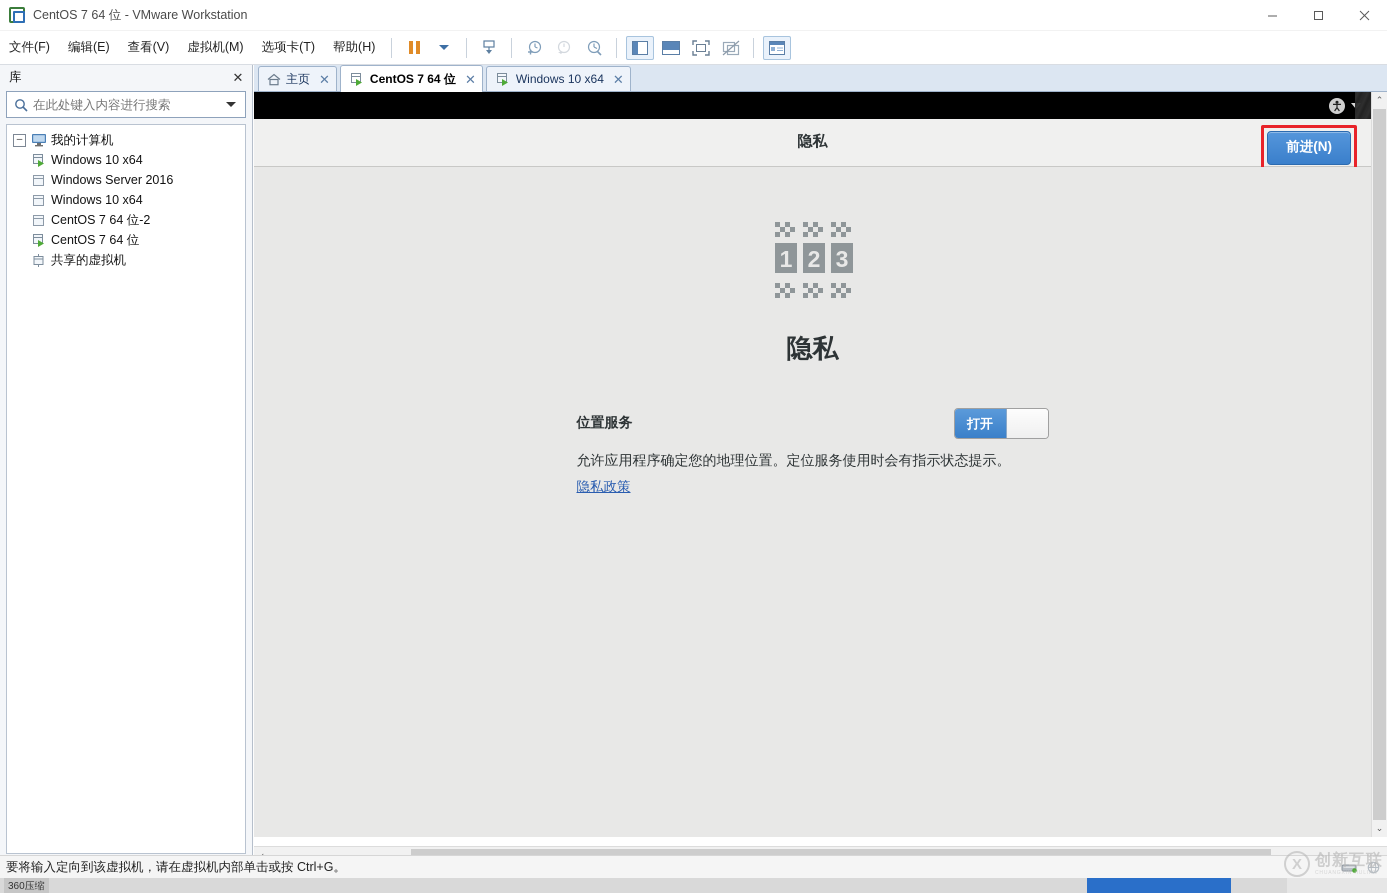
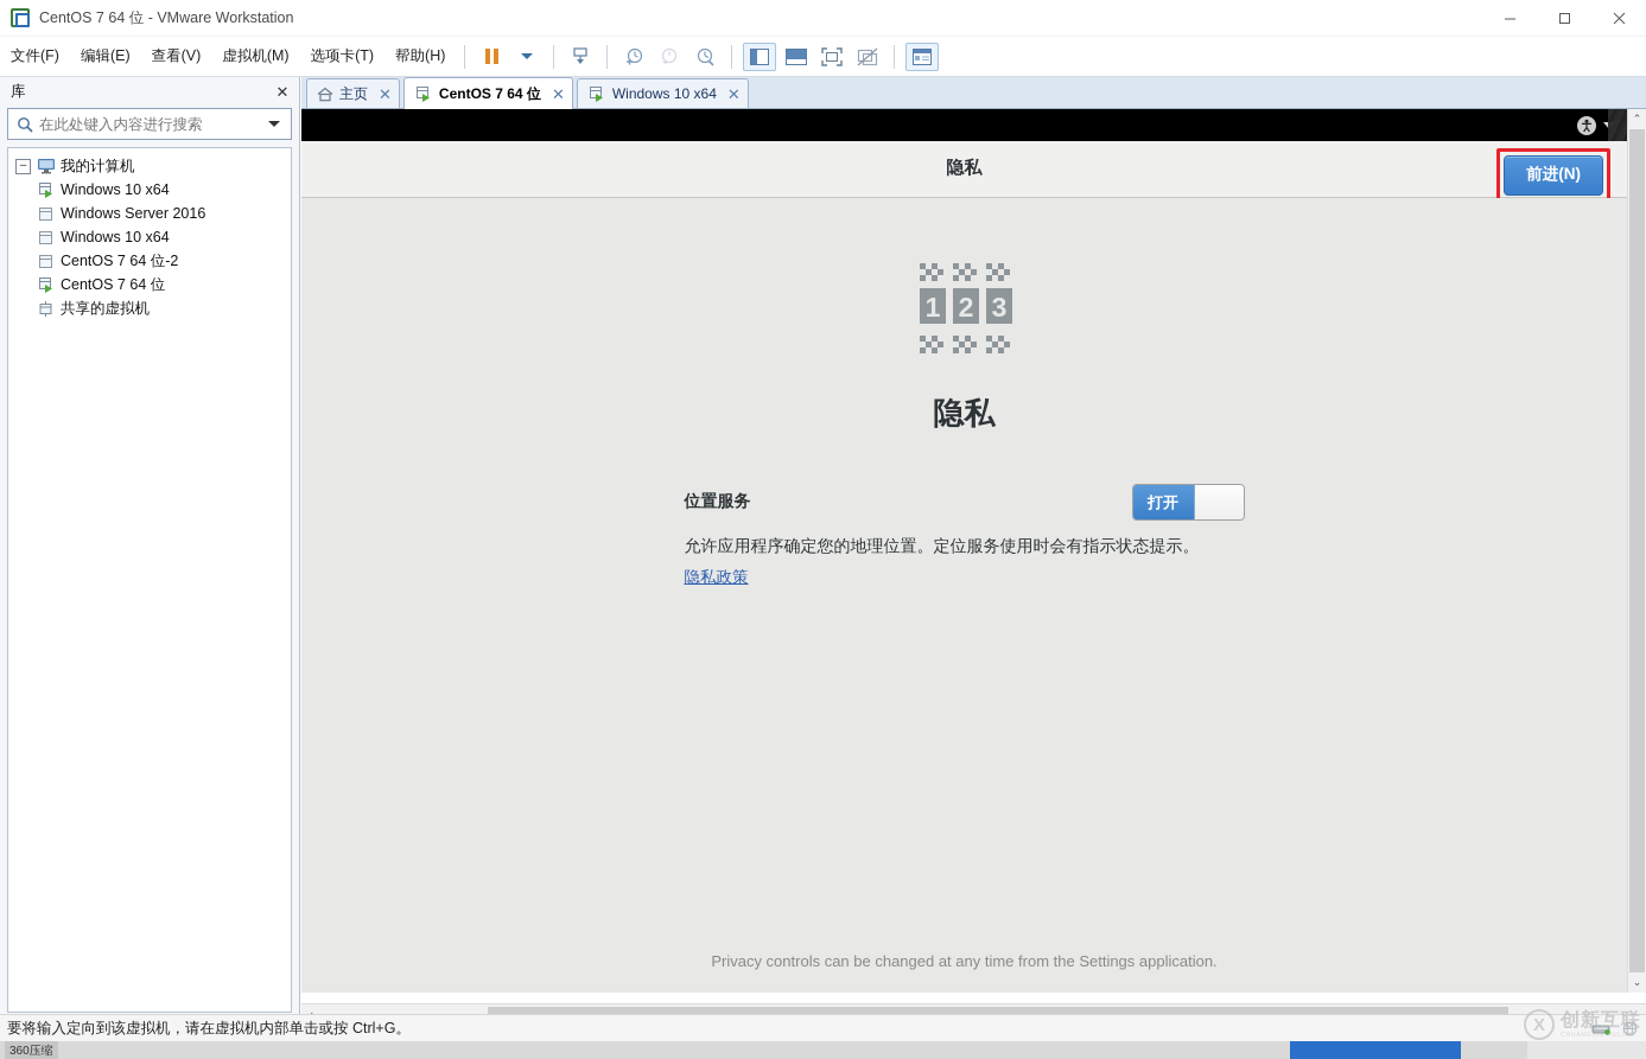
  CentOS 7 64 位 - VMware Workstation
  文件(F)
  编辑(E)
  查看(V)
  虚拟机(M)
  选项卡(T)
  帮助(H)
  库
  ✕
  在此处键入内容进行搜索
  –
  我的计算机
  Windows 10 x64
  Windows Server 2016
  Windows 10 x64
  CentOS 7 64 位-2
  CentOS 7 64 位
  共享的虚拟机
  主页
  ✕
  CentOS 7 64 位
  ✕
  Windows 10 x64
  ✕
  隐私
  前进(N)
  1
  2
  3
  隐私
  位置服务
  打开
  允许应用程序确定您的地理位置。定位服务使用时会有指示状态提示。
  隐私政策
+ Privacy controls can be changed at any time from the Settings application.
  ⌃
  ⌄
  要将输入定向到该虚拟机，请在虚拟机内部单击或按 Ctrl+G。
  X
  创新互联
  360压缩
